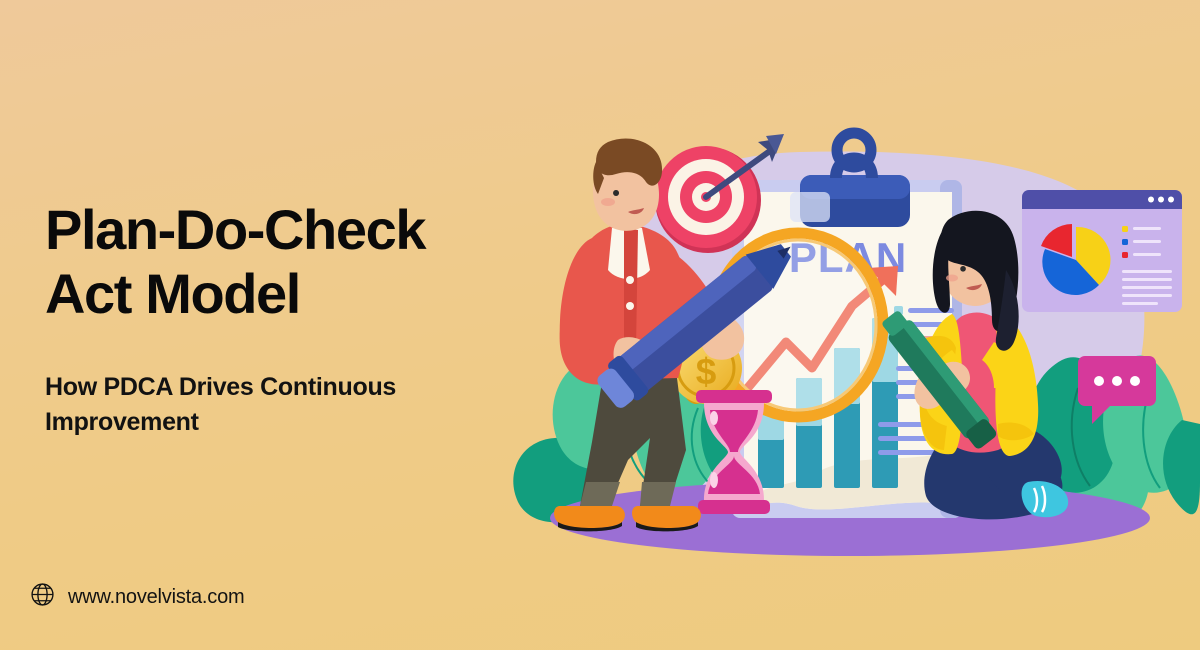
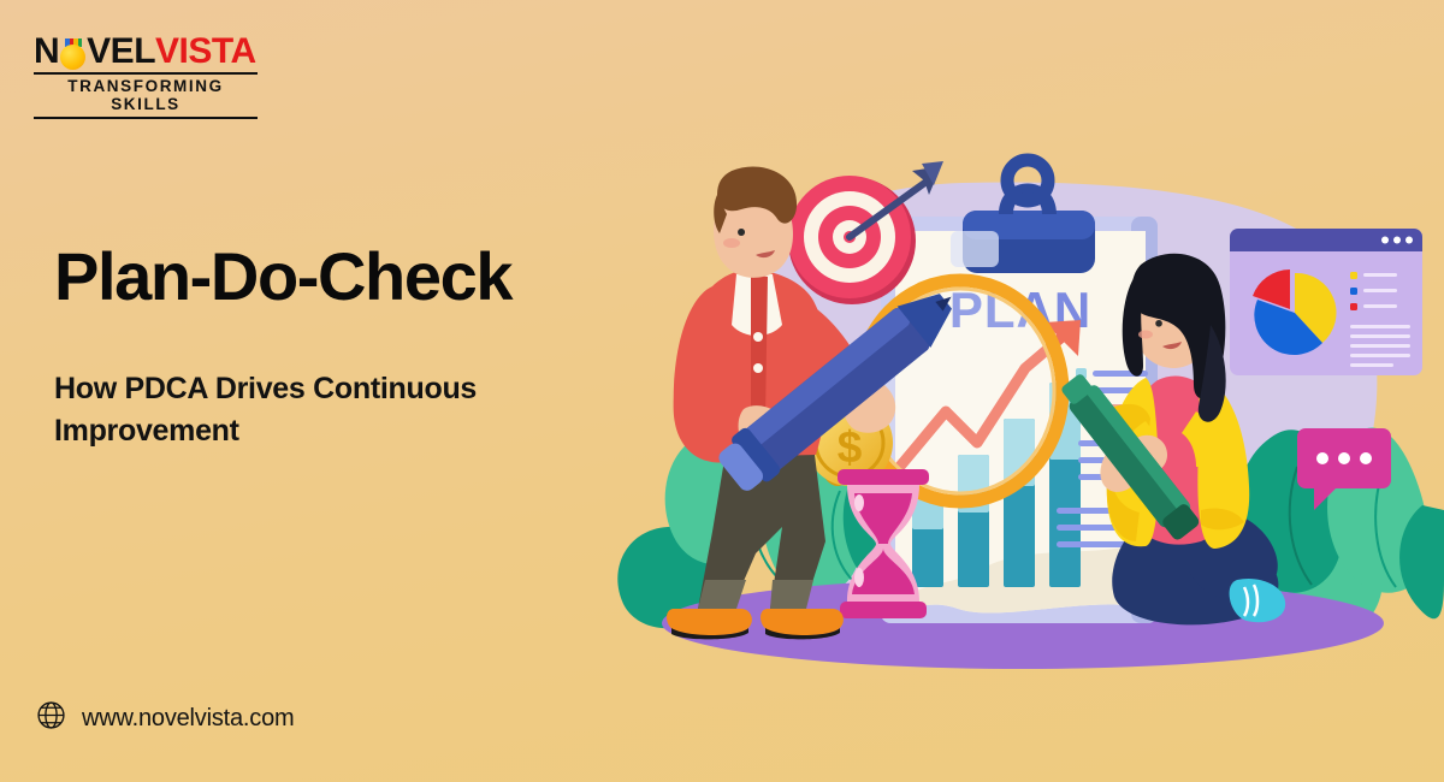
+ N
+ VEL
+ VISTA
+ TRANSFORMING SKILLS
  Plan-Do-Check
- Act Model
  How PDCA Drives Continuous
  Improvement
  www.novelvista.com
  PLN
  $
